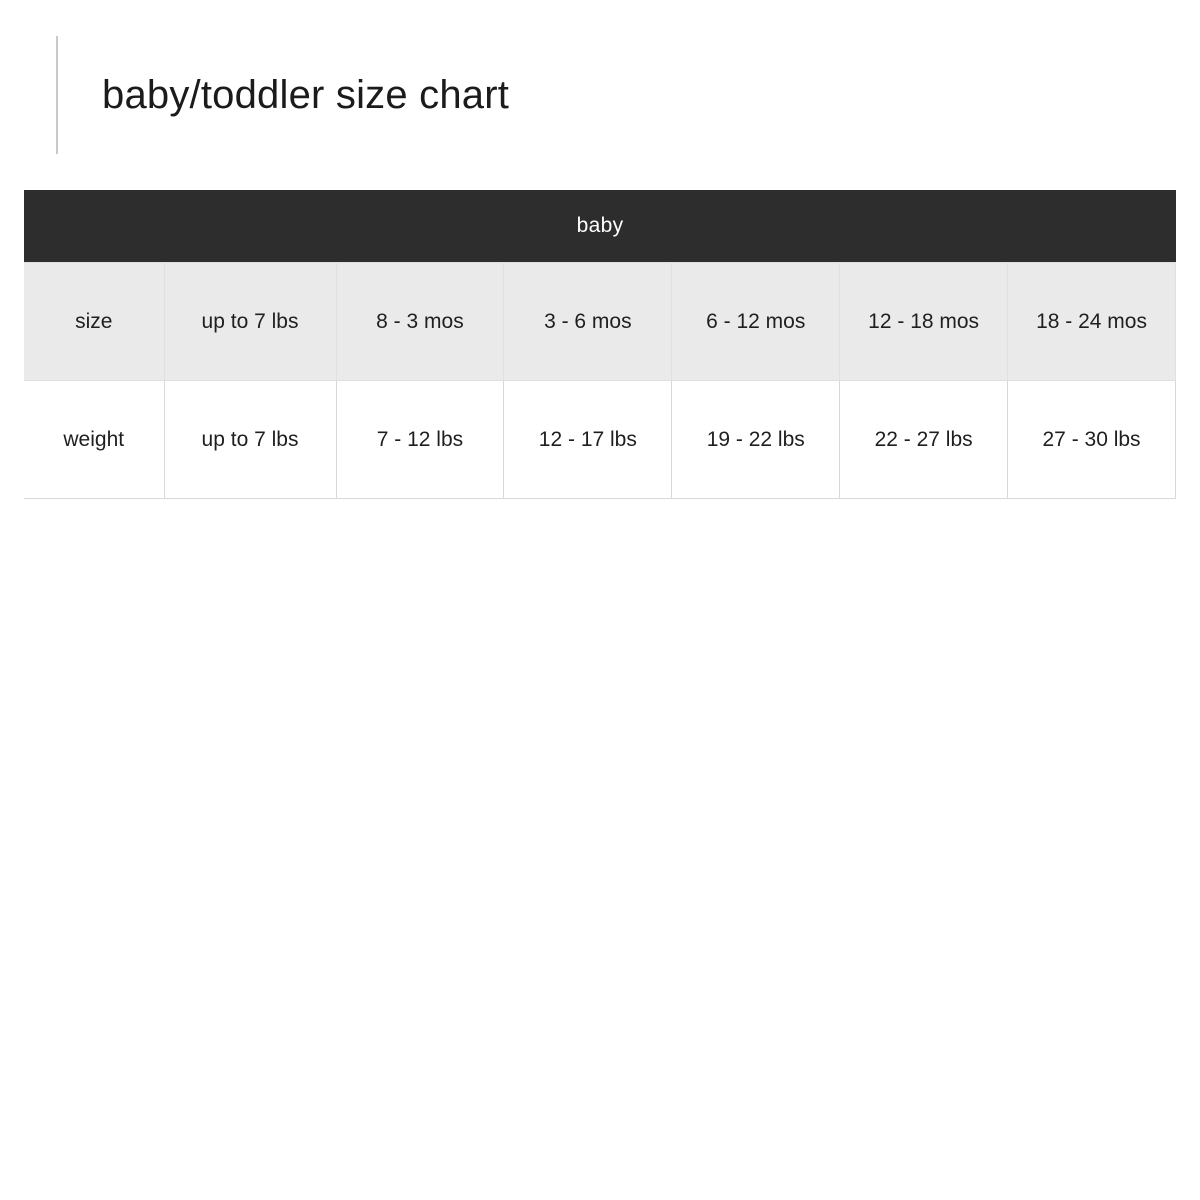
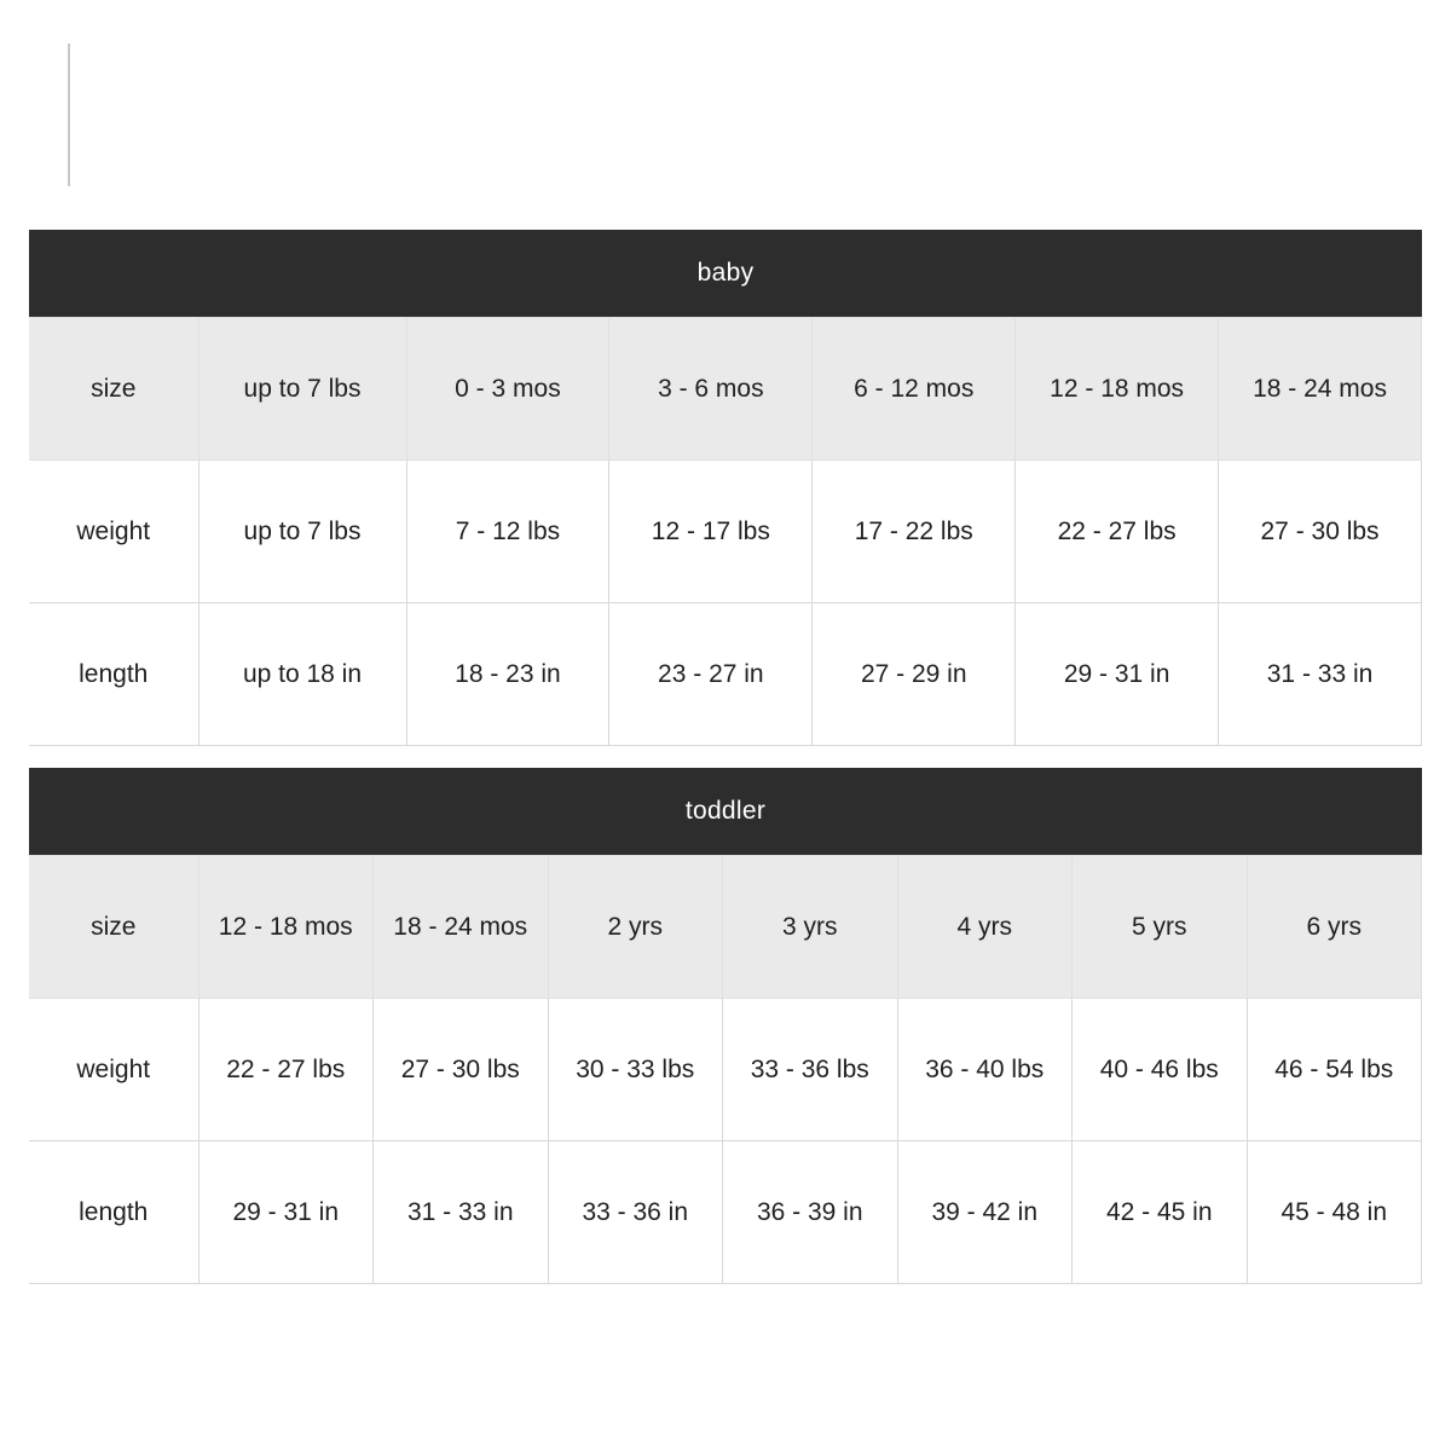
- baby/toddler size chart
  baby
- size	up to 7 lbs	8 - 3 mos	3 - 6 mos	6 - 12 mos	12 - 18 mos	18 - 24 mos
+ size	up to 7 lbs	0 - 3 mos	3 - 6 mos	6 - 12 mos	12 - 18 mos	18 - 24 mos
- weight	up to 7 lbs	7 - 12 lbs	12 - 17 lbs	19 - 22 lbs	22 - 27 lbs	27 - 30 lbs
+ weight	up to 7 lbs	7 - 12 lbs	12 - 17 lbs	17 - 22 lbs	22 - 27 lbs	27 - 30 lbs
+ length	up to 18 in	18 - 23 in	23 - 27 in	27 - 29 in	29 - 31 in	31 - 33 in
+ toddler
+ size	12 - 18 mos	18 - 24 mos	2 yrs	3 yrs	4 yrs	5 yrs	6 yrs
+ weight	22 - 27 lbs	27 - 30 lbs	30 - 33 lbs	33 - 36 lbs	36 - 40 lbs	40 - 46 lbs	46 - 54 lbs
+ length	29 - 31 in	31 - 33 in	33 - 36 in	36 - 39 in	39 - 42 in	42 - 45 in	45 - 48 in
